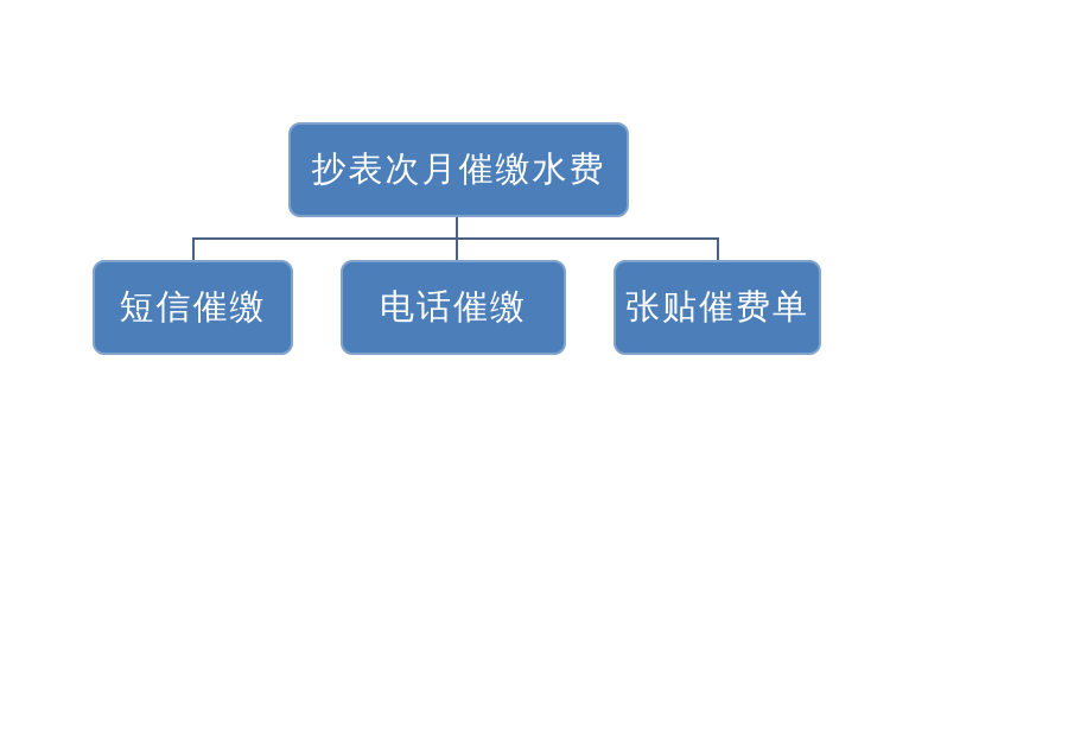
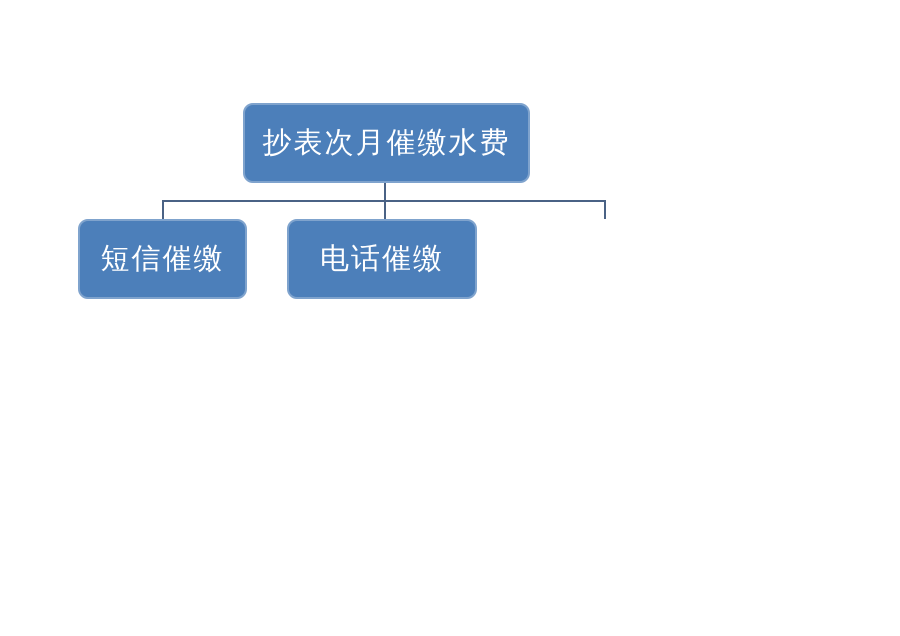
  抄表次月催缴水费
  短信催缴
  电话催缴
- 张贴催费单
